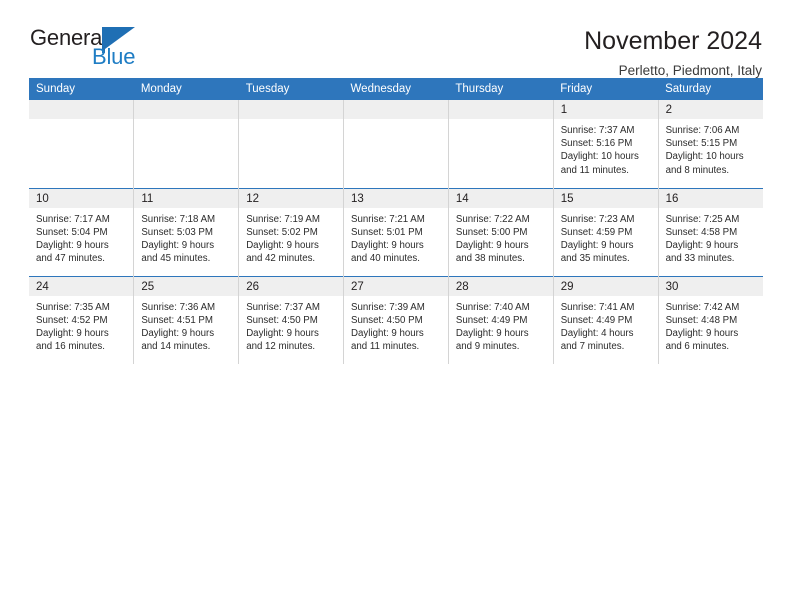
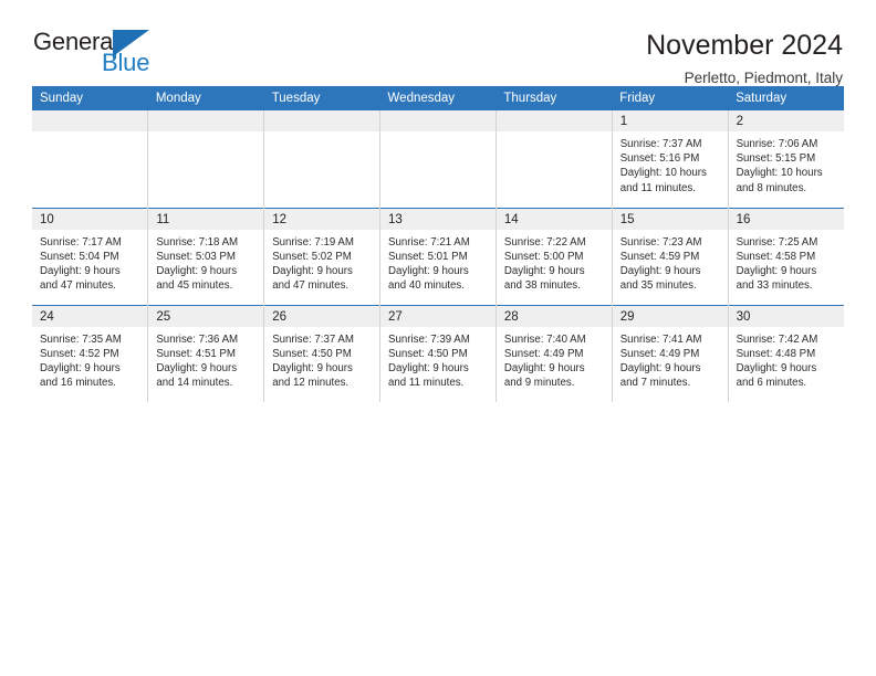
  Genera
  Blue
  November 2024
  Perletto, Piedmont, Italy
  Sunday	Monday	Tuesday	Wednesday	Thursday	Friday	Saturday
  					1Sunrise: 7:37 AMSunset: 5:16 PMDaylight: 10 hours and 11 minutes.	2Sunrise: 7:06 AMSunset: 5:15 PMDaylight: 10 hours and 8 minutes.
- 10Sunrise: 7:17 AMSunset: 5:04 PMDaylight: 9 hours and 47 minutes.	11Sunrise: 7:18 AMSunset: 5:03 PMDaylight: 9 hours and 45 minutes.	12Sunrise: 7:19 AMSunset: 5:02 PMDaylight: 9 hours and 42 minutes.	13Sunrise: 7:21 AMSunset: 5:01 PMDaylight: 9 hours and 40 minutes.	14Sunrise: 7:22 AMSunset: 5:00 PMDaylight: 9 hours and 38 minutes.	15Sunrise: 7:23 AMSunset: 4:59 PMDaylight: 9 hours and 35 minutes.	16Sunrise: 7:25 AMSunset: 4:58 PMDaylight: 9 hours and 33 minutes.
+ 10Sunrise: 7:17 AMSunset: 5:04 PMDaylight: 9 hours and 47 minutes.	11Sunrise: 7:18 AMSunset: 5:03 PMDaylight: 9 hours and 45 minutes.	12Sunrise: 7:19 AMSunset: 5:02 PMDaylight: 9 hours and 47 minutes.	13Sunrise: 7:21 AMSunset: 5:01 PMDaylight: 9 hours and 40 minutes.	14Sunrise: 7:22 AMSunset: 5:00 PMDaylight: 9 hours and 38 minutes.	15Sunrise: 7:23 AMSunset: 4:59 PMDaylight: 9 hours and 35 minutes.	16Sunrise: 7:25 AMSunset: 4:58 PMDaylight: 9 hours and 33 minutes.
- 24Sunrise: 7:35 AMSunset: 4:52 PMDaylight: 9 hours and 16 minutes.	25Sunrise: 7:36 AMSunset: 4:51 PMDaylight: 9 hours and 14 minutes.	26Sunrise: 7:37 AMSunset: 4:50 PMDaylight: 9 hours and 12 minutes.	27Sunrise: 7:39 AMSunset: 4:50 PMDaylight: 9 hours and 11 minutes.	28Sunrise: 7:40 AMSunset: 4:49 PMDaylight: 9 hours and 9 minutes.	29Sunrise: 7:41 AMSunset: 4:49 PMDaylight: 4 hours and 7 minutes.	30Sunrise: 7:42 AMSunset: 4:48 PMDaylight: 9 hours and 6 minutes.
+ 24Sunrise: 7:35 AMSunset: 4:52 PMDaylight: 9 hours and 16 minutes.	25Sunrise: 7:36 AMSunset: 4:51 PMDaylight: 9 hours and 14 minutes.	26Sunrise: 7:37 AMSunset: 4:50 PMDaylight: 9 hours and 12 minutes.	27Sunrise: 7:39 AMSunset: 4:50 PMDaylight: 9 hours and 11 minutes.	28Sunrise: 7:40 AMSunset: 4:49 PMDaylight: 9 hours and 9 minutes.	29Sunrise: 7:41 AMSunset: 4:49 PMDaylight: 9 hours and 7 minutes.	30Sunrise: 7:42 AMSunset: 4:48 PMDaylight: 9 hours and 6 minutes.
